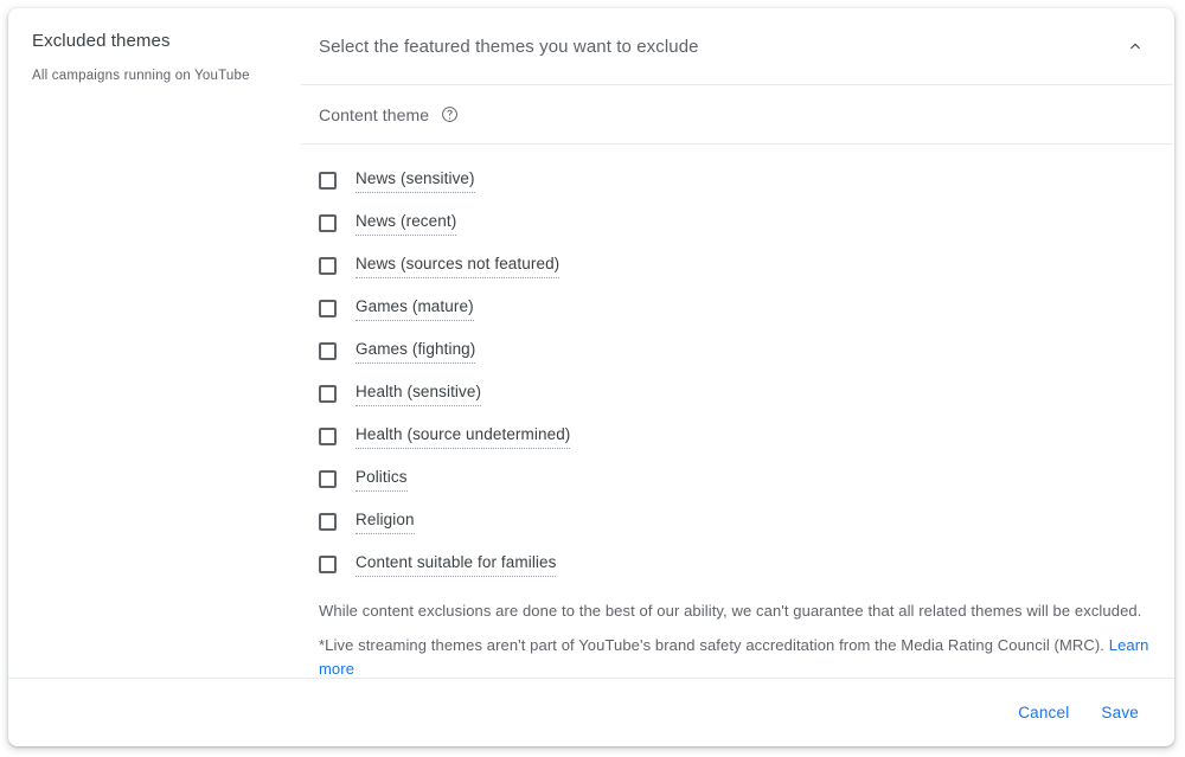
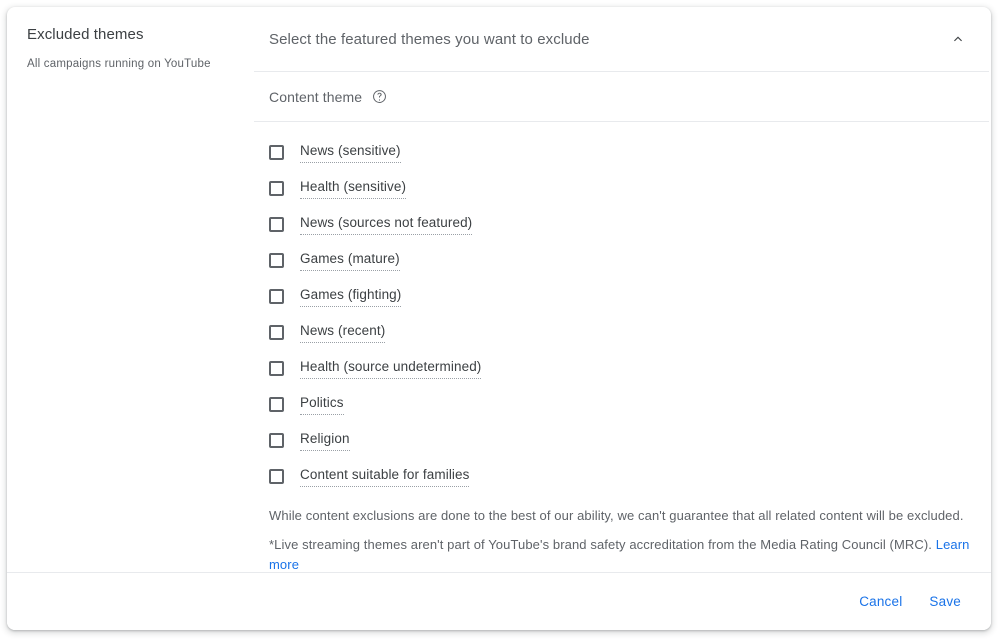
  Excluded themes
  All campaigns running on YouTube
  Select the featured themes you want to exclude
  Content theme
  News (sensitive)
- News (recent)
+ Health (sensitive)
  News (sources not featured)
  Games (mature)
  Games (fighting)
- Health (sensitive)
+ News (recent)
  Health (source undetermined)
  Politics
  Religion
  Content suitable for families
- While content exclusions are done to the best of our ability, we can't guarantee that all related themes will be excluded.
+ While content exclusions are done to the best of our ability, we can't guarantee that all related content will be excluded.
  *Live streaming themes aren't part of YouTube's brand safety accreditation from the Media Rating Council (MRC). Learn more
  Cancel
  Save
